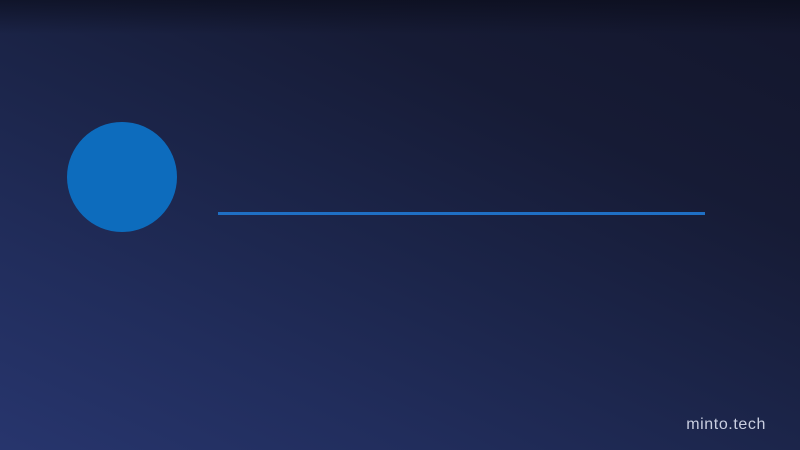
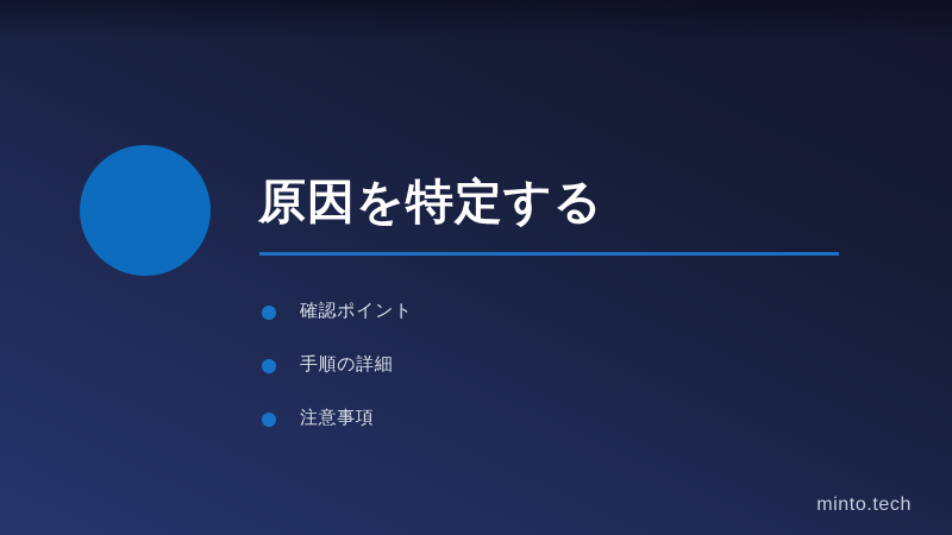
+ 原因を特定する
+ 確認ポイント
+ 手順の詳細
+ 注意事項
  minto.tech
